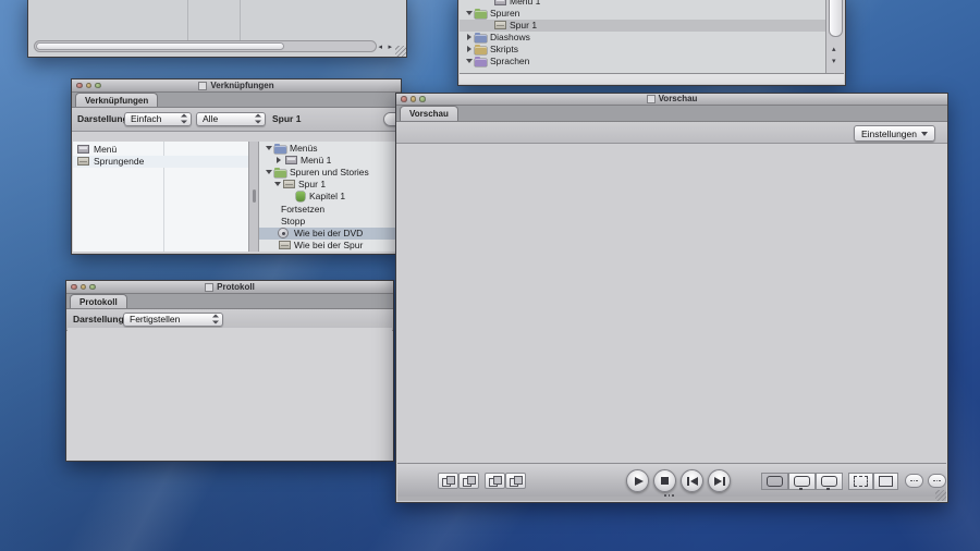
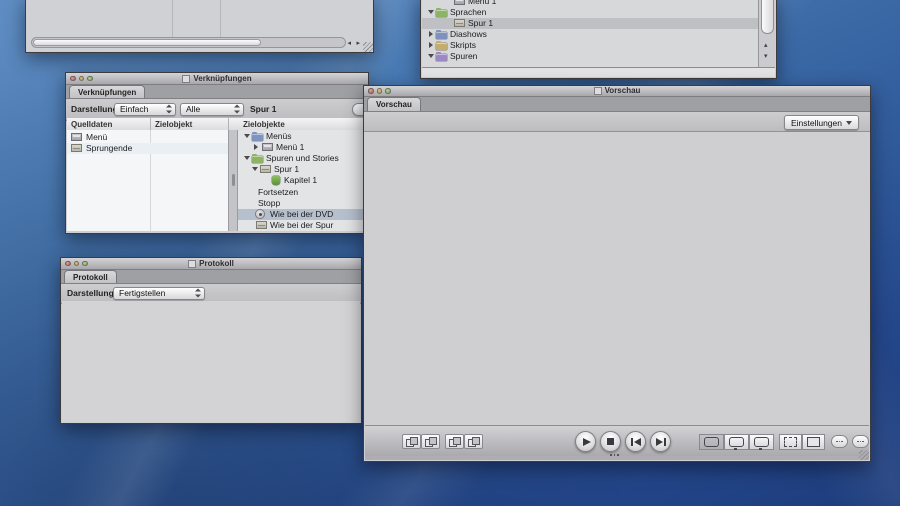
  Menü 1
- Spuren
+ Sprachen
  Spur 1
  Diashows
  Skripts
- Sprachen
+ Spuren
  Verknüpfungen
  Verknüpfungen
  Darstellun
  Einfach
  Alle
  Spur 1
+ Quelldaten
+ Zielobjekt
+ Zielobjekte
  Menü
  Sprungende
  Menüs
  Menü 1
  Spuren und Stories
  Spur 1
  Kapitel 1
  Fortsetzen
  Stopp
  Wie bei der DVD
  Wie bei der Spur
  Protokoll
  Protokoll
  Darstellung
  Fertigstellen
  Vorschau
  Vorschau
  Einstellungen
